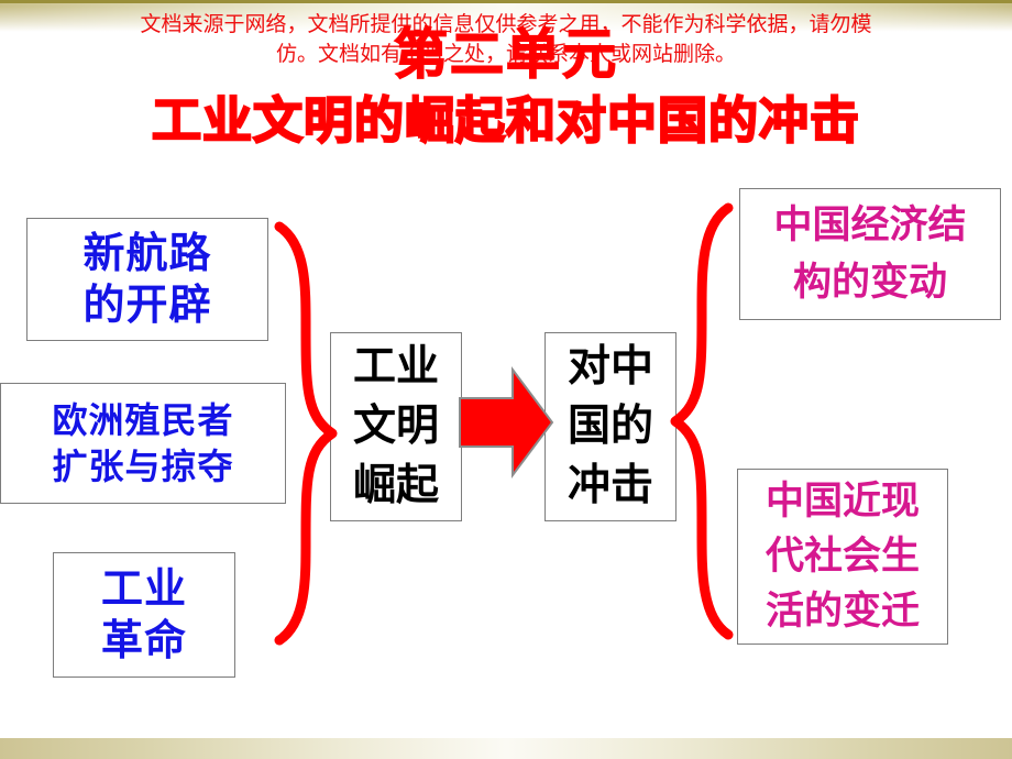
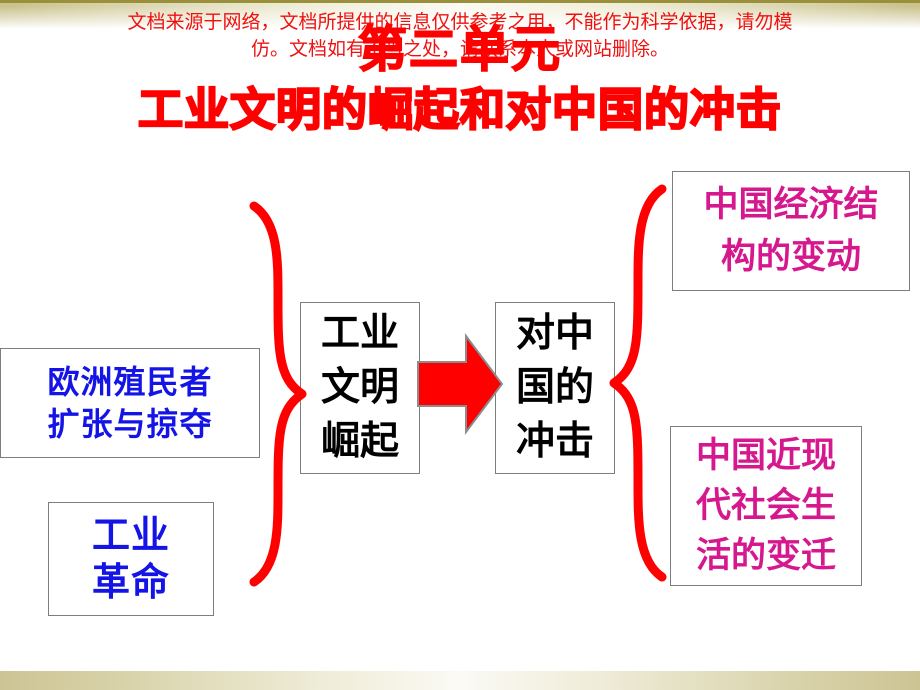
  文档来源于网络，文档所提供的信息仅供参考之用，不能作为科学依据，请勿模
  仿。文档如有不当之处，请联系本人或网站删除。
  第二单元
  工业文明的崛起和对中国的冲击
- 新航路
- 的开辟
  欧洲殖民者
  扩张与掠夺
  工业
  革命
  工业
  文明
  崛起
  对中
  国的
  冲击
  中国经济结
  构的变动
  中国近现
  代社会生
  活的变迁
